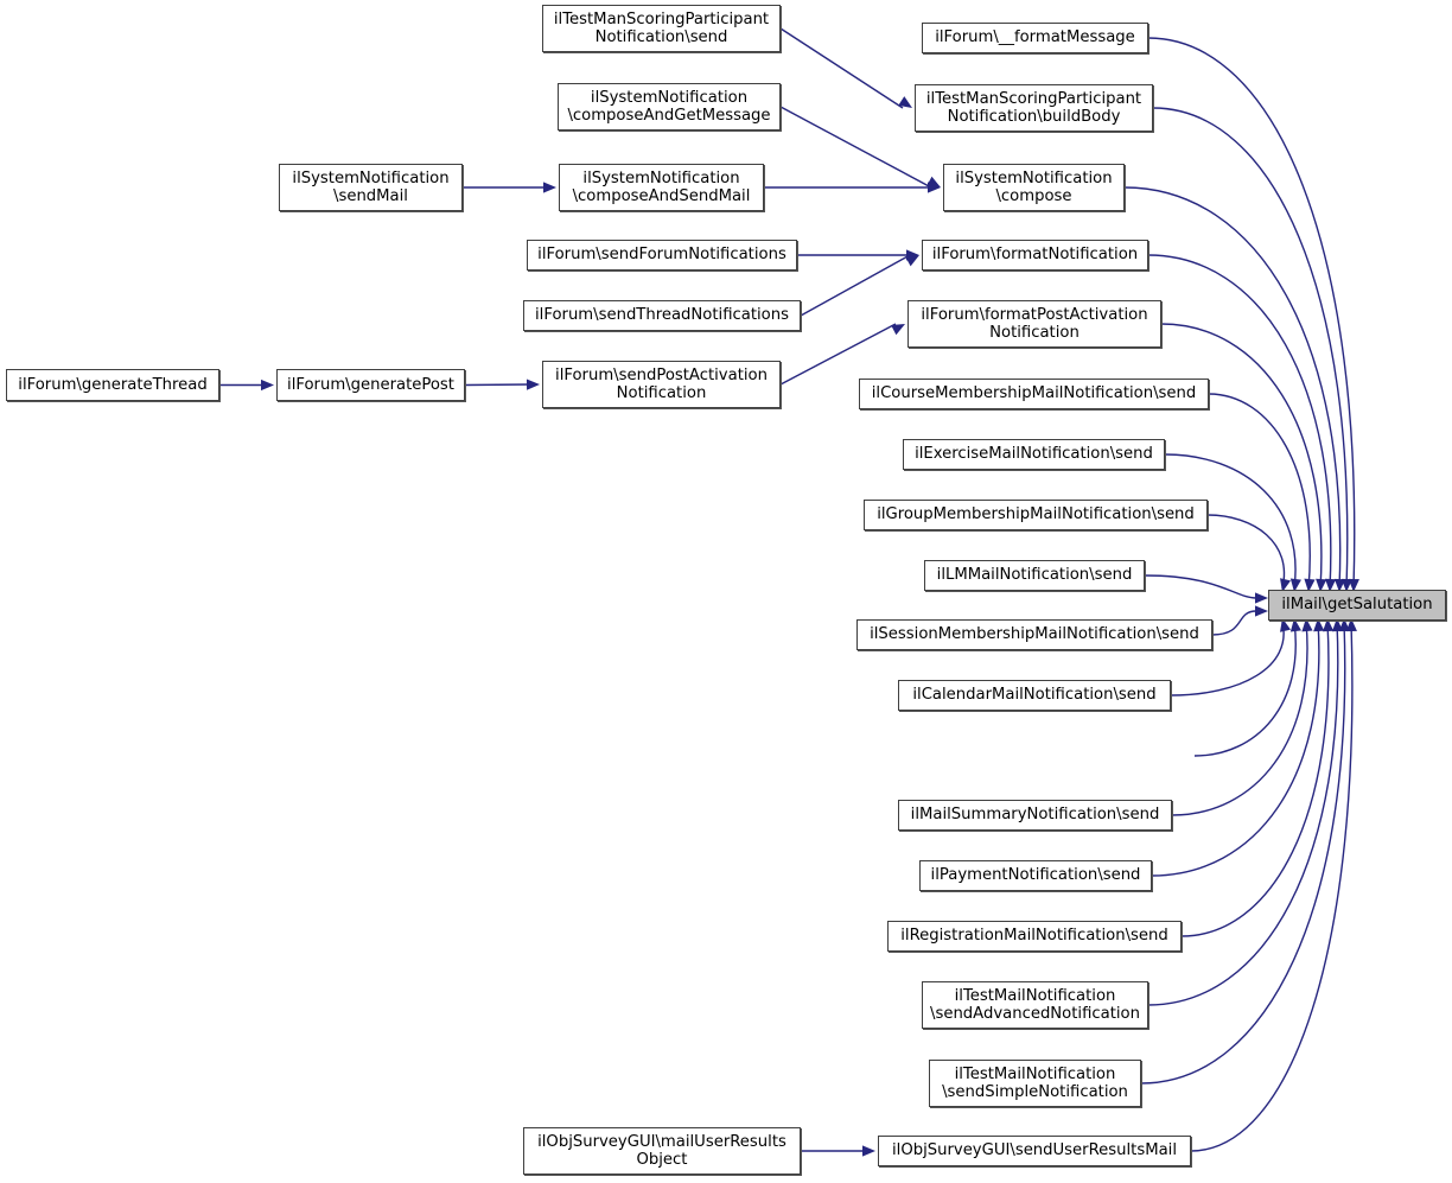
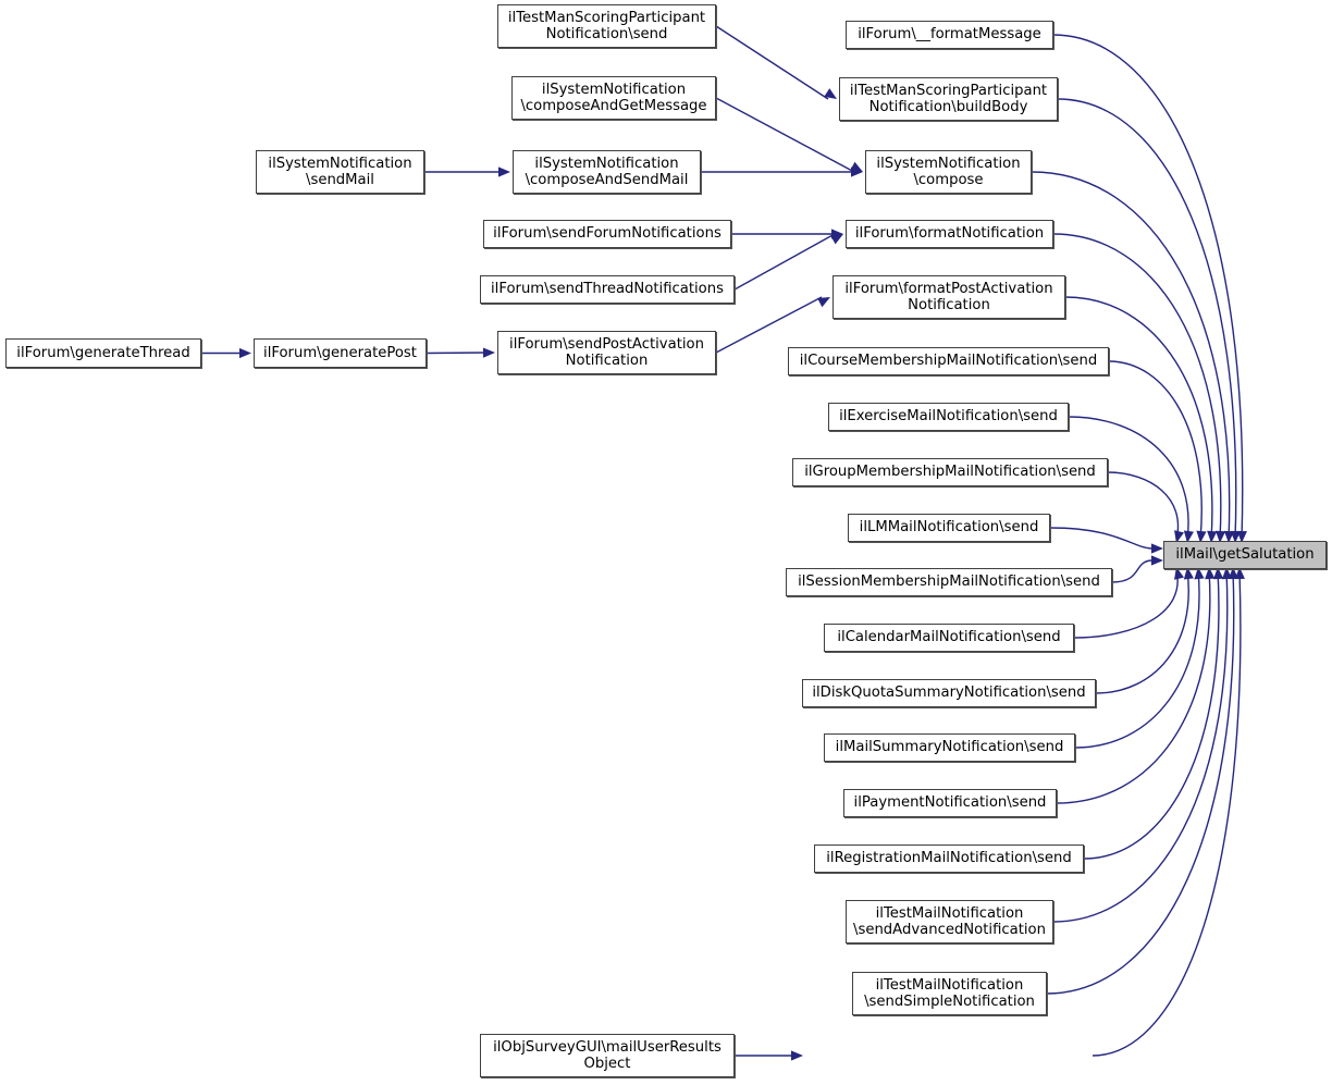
  ilForum\generateThread
  ilForum\generatePost
  ilSystemNotification
  \sendMail
  ilTestManScoringParticipant
  Notification\send
  ilSystemNotification
  \composeAndGetMessage
  ilSystemNotification
  \composeAndSendMail
  ilForum\sendForumNotifications
  ilForum\sendThreadNotifications
  ilForum\sendPostActivation
  Notification
  ilObjSurveyGUI\mailUserResults
  Object
  ilForum\__formatMessage
  ilTestManScoringParticipant
  Notification\buildBody
  ilSystemNotification
  \compose
  ilForum\formatNotification
  ilForum\formatPostActivation
  Notification
  ilCourseMembershipMailNotification\send
  ilExerciseMailNotification\send
  ilGroupMembershipMailNotification\send
  ilLMMailNotification\send
  ilSessionMembershipMailNotification\send
  ilCalendarMailNotification\send
+ ilDiskQuotaSummaryNotification\send
  ilMailSummaryNotification\send
  ilPaymentNotification\send
  ilRegistrationMailNotification\send
  ilTestMailNotification
  \sendAdvancedNotification
  ilTestMailNotification
  \sendSimpleNotification
- ilObjSurveyGUI\sendUserResultsMail
  ilMail\getSalutation
